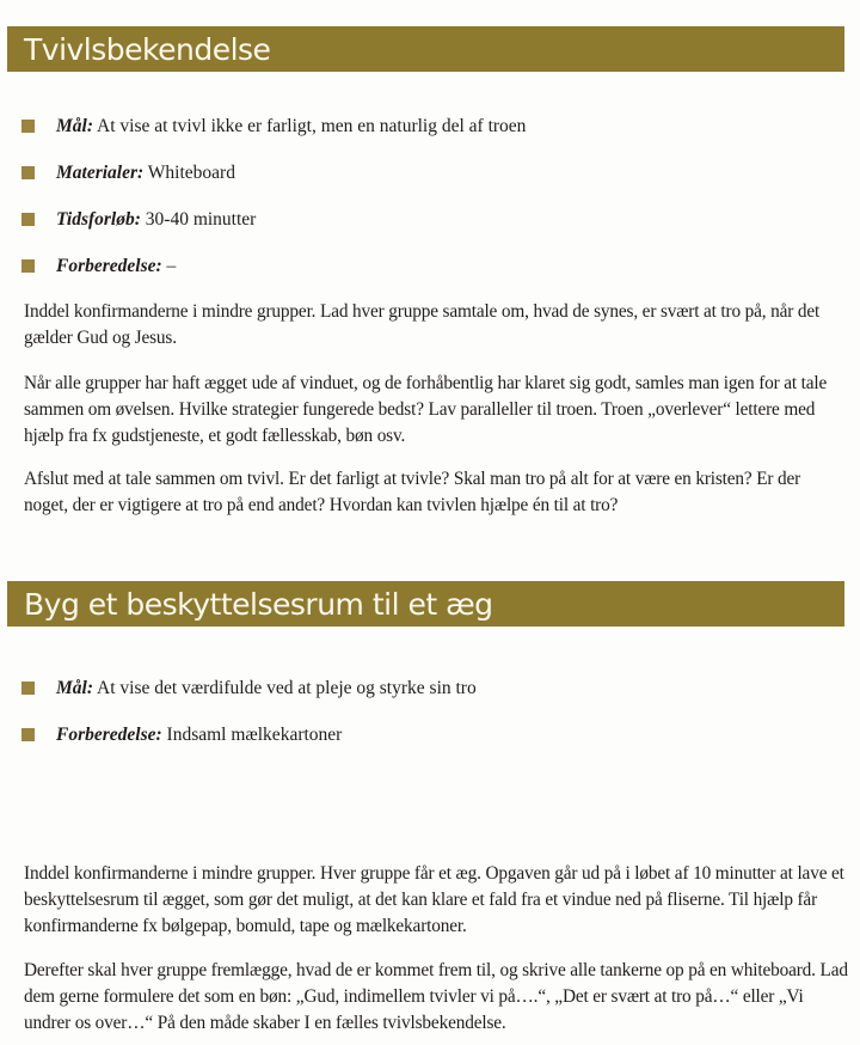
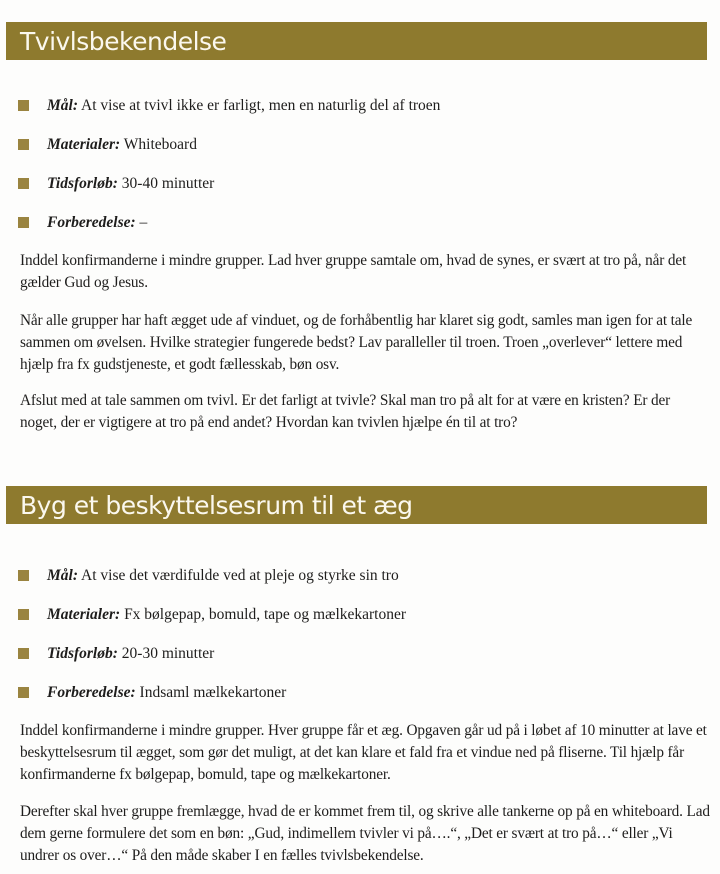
  Tvivlsbekendelse
  Mål: At vise at tvivl ikke er farligt, men en naturlig del af troen
  Materialer: Whiteboard
  Tidsforløb: 30-40 minutter
  Forberedelse: –
  Inddel konfirmanderne i mindre grupper. Lad hver gruppe samtale om, hvad de synes, er svært at tro på, når det gælder Gud og Jesus.
  Når alle grupper har haft ægget ude af vinduet, og de forhåbentlig har klaret sig godt, samles man igen for at tale sammen om øvelsen. Hvilke strategier fungerede bedst? Lav paralleller til troen. Troen „overlever“ lettere med hjælp fra fx gudstjeneste, et godt fællesskab, bøn osv.
  Afslut med at tale sammen om tvivl. Er det farligt at tvivle? Skal man tro på alt for at være en kristen? Er der noget, der er vigtigere at tro på end andet? Hvordan kan tvivlen hjælpe én til at tro?
  Byg et beskyttelsesrum til et æg
  Mål: At vise det værdifulde ved at pleje og styrke sin tro
+ Materialer: Fx bølgepap, bomuld, tape og mælkekartoner
+ Tidsforløb: 20-30 minutter
  Forberedelse: Indsaml mælkekartoner
  Inddel konfirmanderne i mindre grupper. Hver gruppe får et æg. Opgaven går ud på i løbet af 10 minutter at lave et beskyttelsesrum til ægget, som gør det muligt, at det kan klare et fald fra et vindue ned på fliserne. Til hjælp får konfirmanderne fx bølgepap, bomuld, tape og mælkekartoner.
  Derefter skal hver gruppe fremlægge, hvad de er kommet frem til, og skrive alle tankerne op på en whiteboard. Lad dem gerne formulere det som en bøn: „Gud, indimellem tvivler vi på….“, „Det er svært at tro på…“ eller „Vi undrer os over…“ På den måde skaber I en fælles tvivlsbekendelse.
